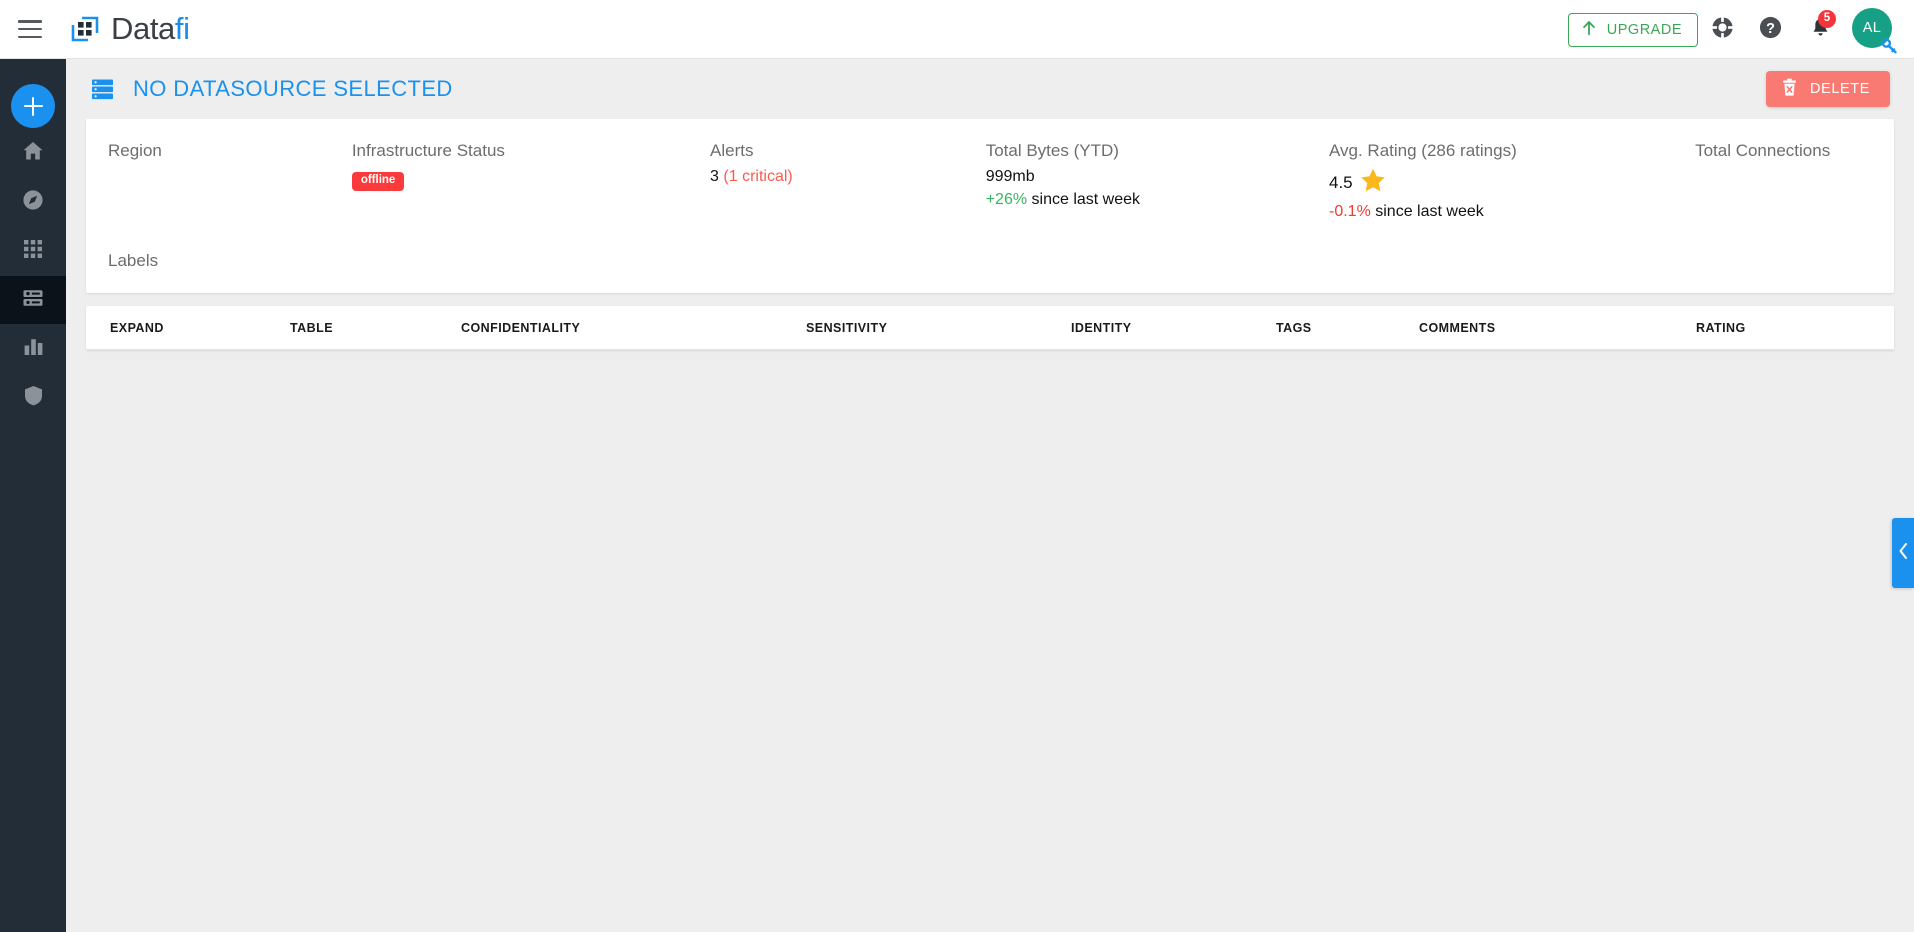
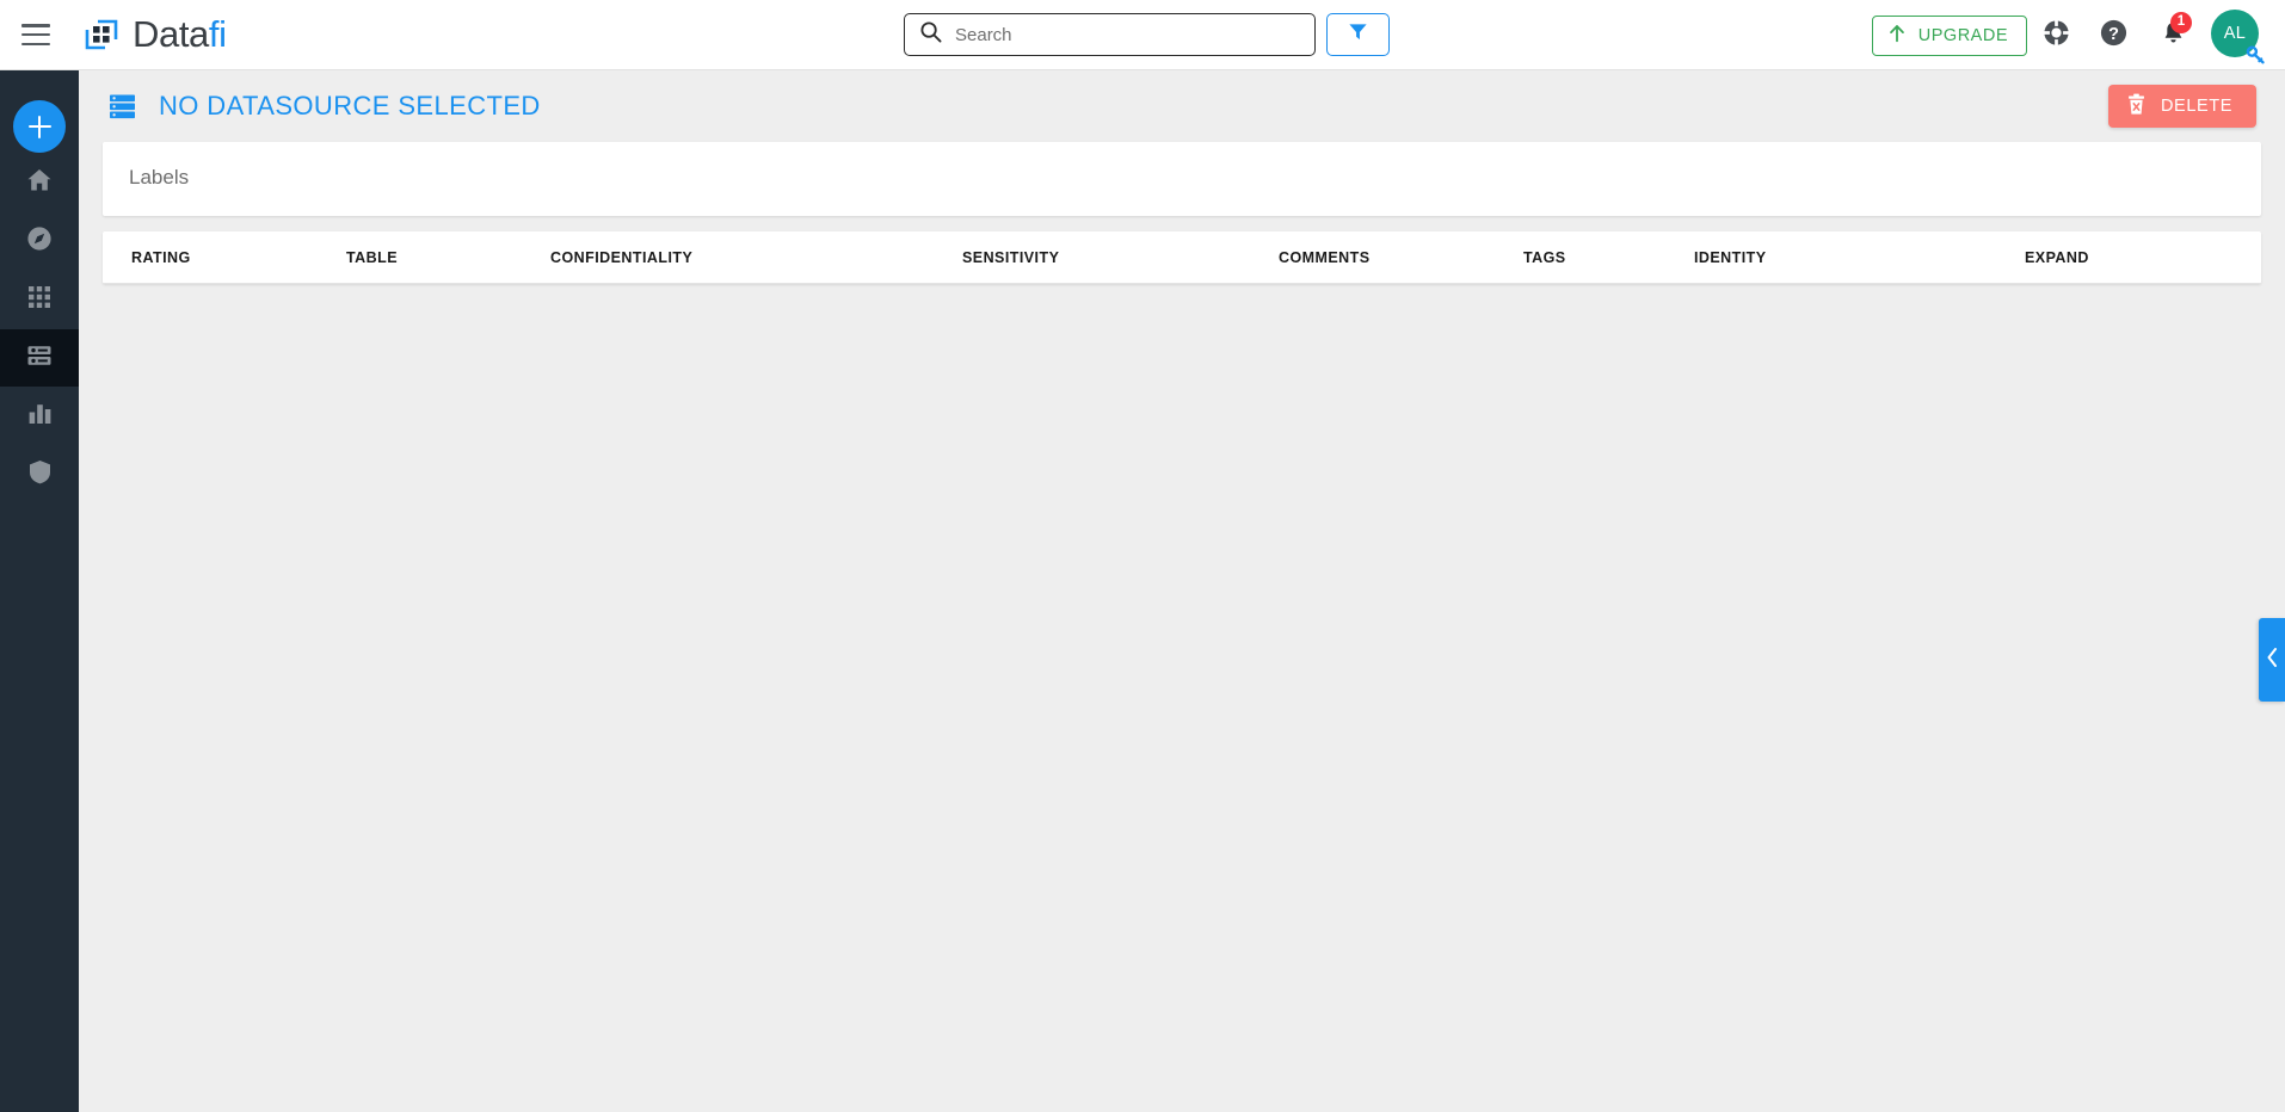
  Datafi
+ Search
  UPGRADE
  ?
- 5
+ 1
  AL
  NO DATASOURCE SELECTED
  DELETE
- Region
- Infrastructure Status
- offline
- Alerts
- 3 (1 critical)
- Total Bytes (YTD)
- 999mb
- +26% since last week
- Avg. Rating (286 ratings)
- 4.5
- -0.1% since last week
- Total Connections
  Labels
- EXPAND
+ RATING
  TABLE
  CONFIDENTIALITY
  SENSITIVITY
- IDENTITY
+ COMMENTS
  TAGS
- COMMENTS
+ IDENTITY
- RATING
+ EXPAND
